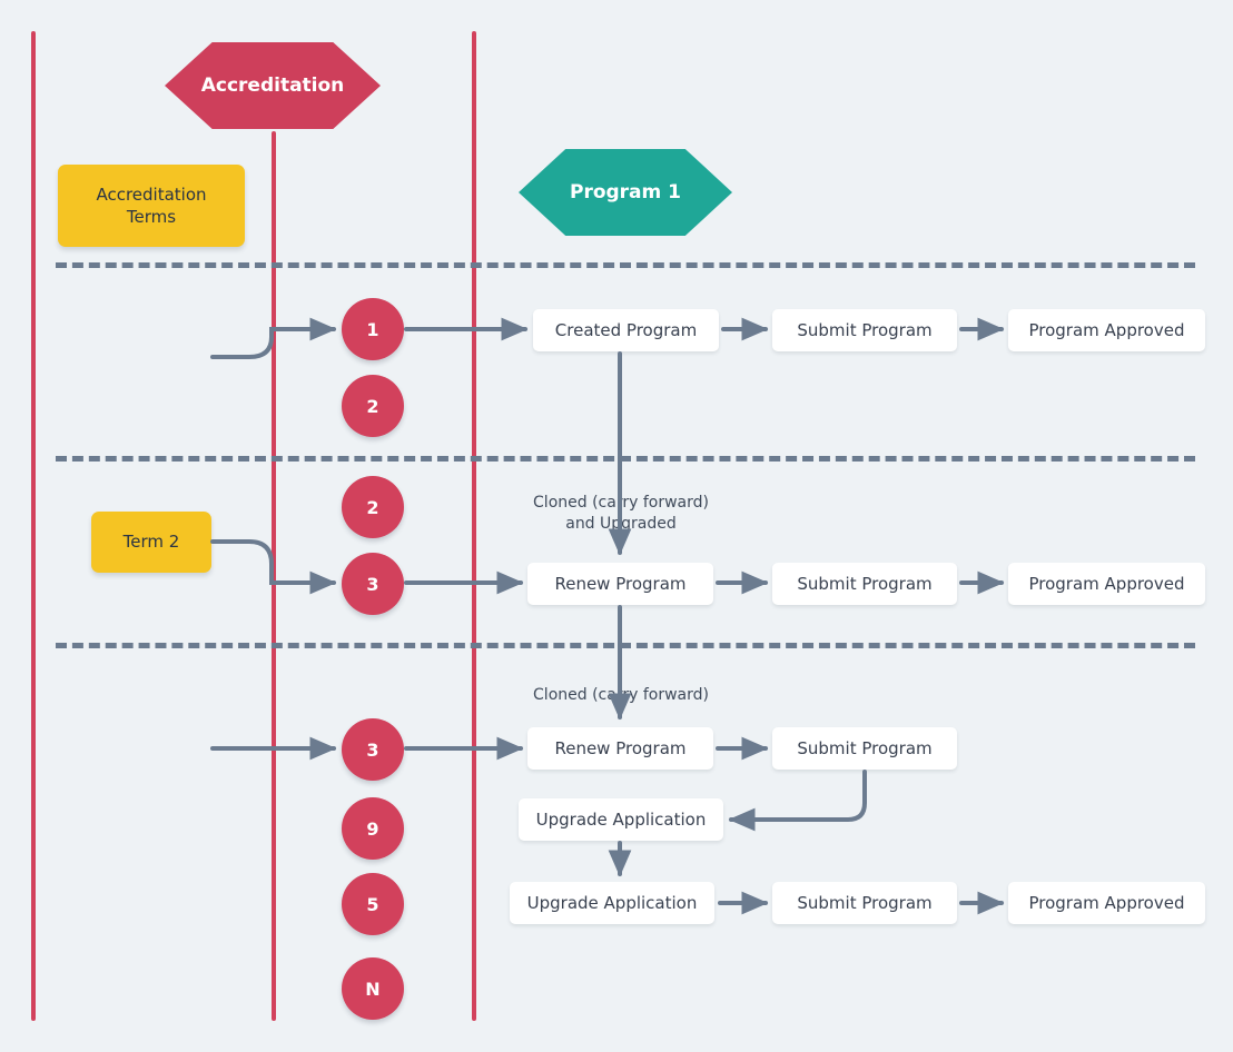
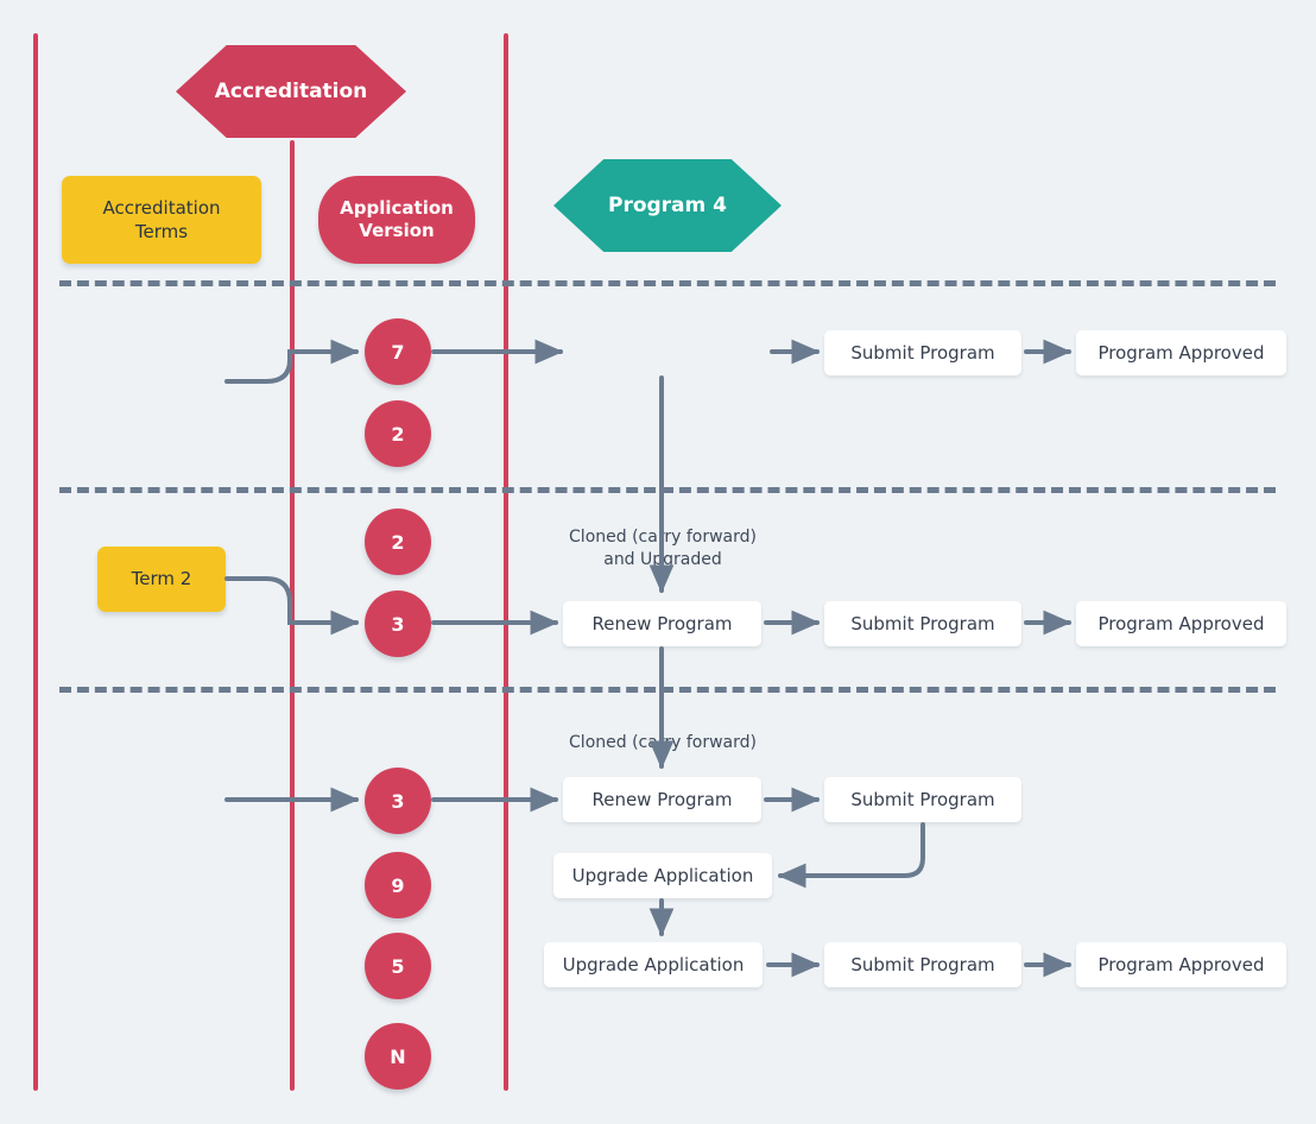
  Accreditation
  Accreditation
  Terms
+ Application
+ Version
- Program 1
+ Program 4
- 1
+ 7
  2
- Created Program
  Submit Program
  Program Approved
  Cloned (cary forward)
  and Upgraded
  Term 2
  2
  3
  Renew Program
  Submit Program
  Program Approved
  Cloned (cary forward)
  3
  9
  5
  N
  Renew Program
  Submit Program
  Upgrade Application
  Upgrade Application
  Submit Program
  Program Approved
